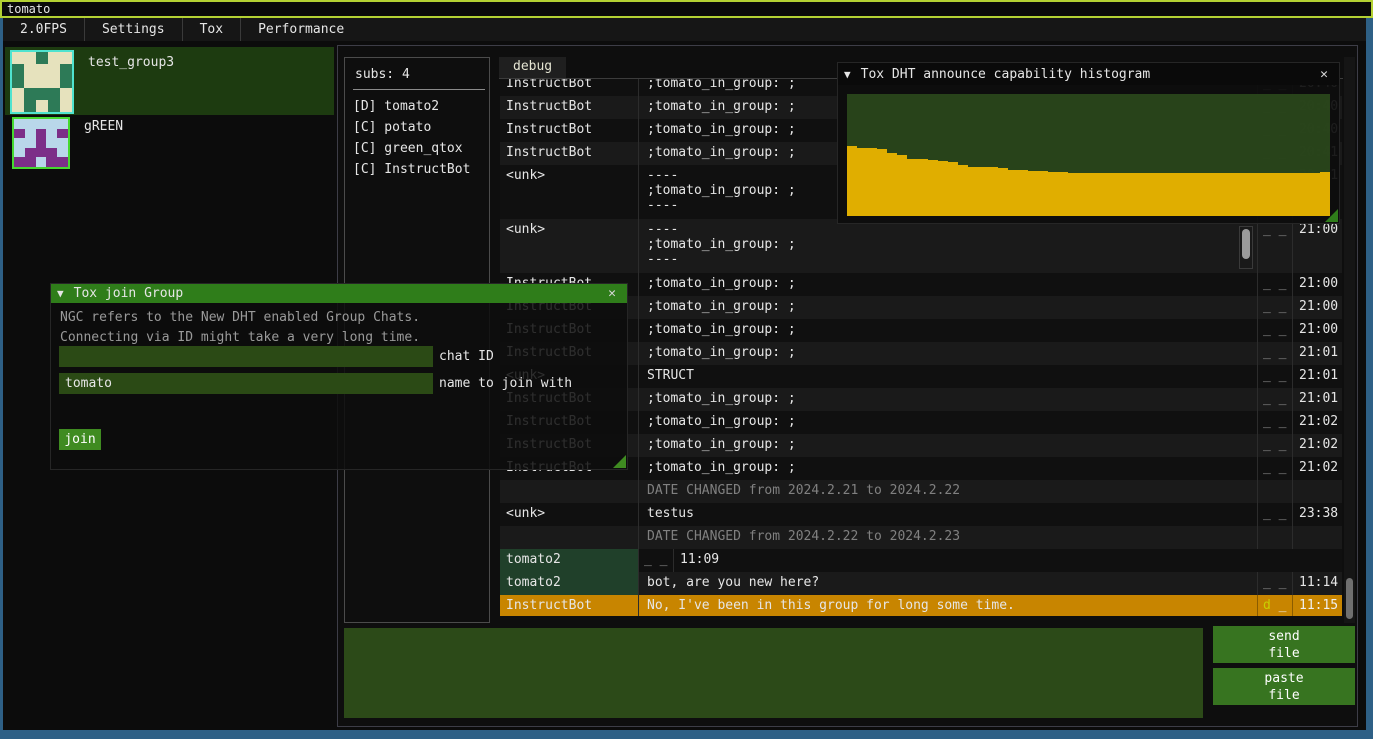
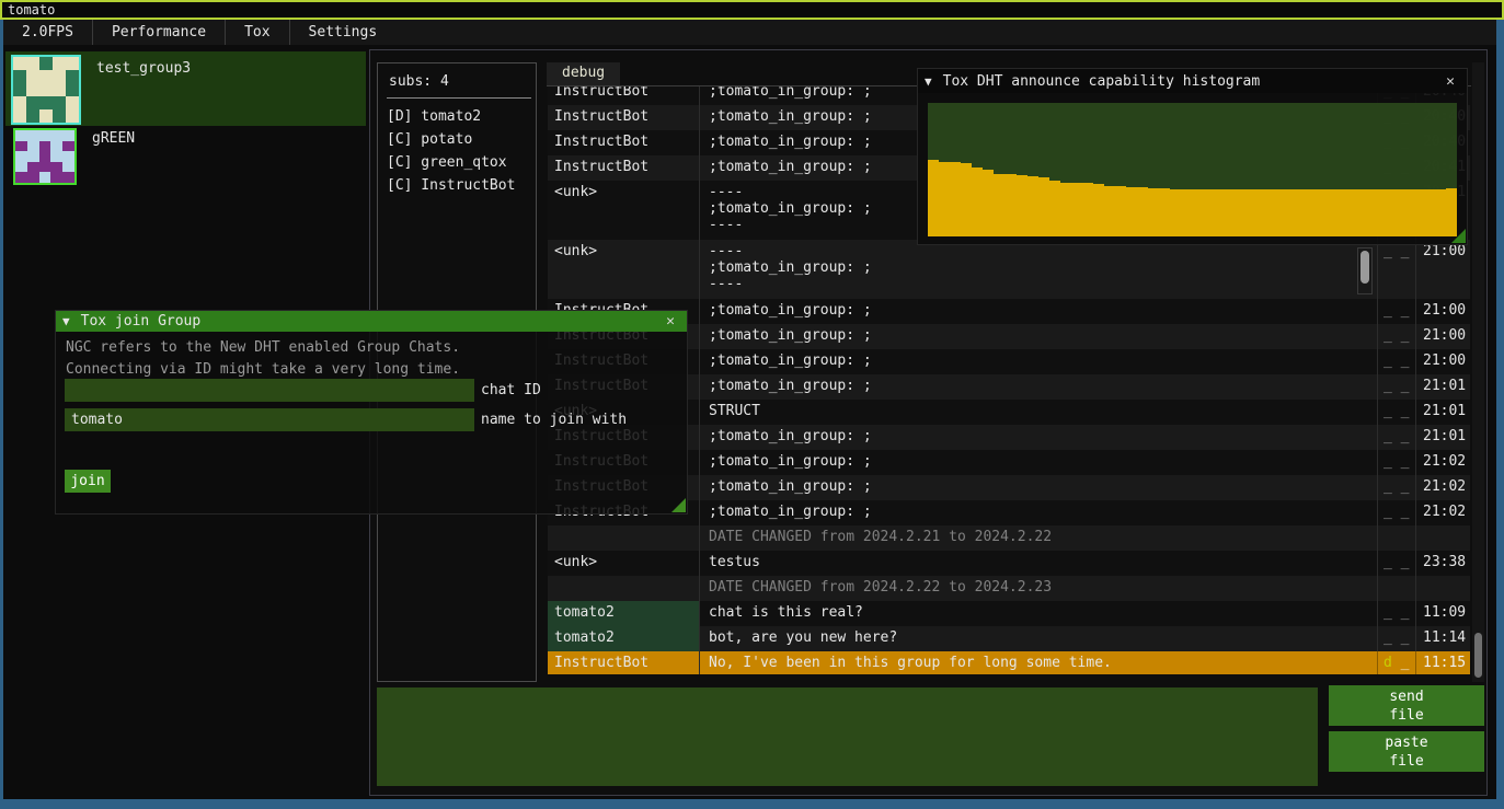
  tomato
  2.0FPS
- Settings
+ Performance
  Tox
- Performance
+ Settings
  test_group3
  gREEN
  subs: 4
  [D] tomato2
  [C] potato
  [C] green_qtox
  [C] InstructBot
  debug
  InstructBot
  ;tomato_in_group: ;
  InstructBot
  ;tomato_in_group: ;
  InstructBot
  ;tomato_in_group: ;
  InstructBot
  ;tomato_in_group: ;
  <unk>
  ----
  ;tomato_in_group: ;
  ----
  <unk>
  ----
  ;tomato_in_group: ;
  ----
  _ _
  21:00
  ;tomato_in_group: ;
  _ _
  21:00
  InstructBot
  ;tomato_in_group: ;
  _ _
  21:00
  InstructBot
  ;tomato_in_group: ;
  _ _
  21:00
  InstructBot
  ;tomato_in_group: ;
  _ _
  21:01
  <unk>
  STRUCT
  _ _
  21:01
  InstructBot
  ;tomato_in_group: ;
  _ _
  21:01
  InstructBot
  ;tomato_in_group: ;
  _ _
  21:02
  InstructBot
  ;tomato_in_group: ;
  _ _
  21:02
  InstructBot
  ;tomato_in_group: ;
  _ _
  21:02
  DATE CHANGED from 2024.2.21 to 2024.2.22
  <unk>
  testus
  _ _
  23:38
  DATE CHANGED from 2024.2.22 to 2024.2.23
  tomato2
+ chat is this real?
  _ _
  11:09
  tomato2
  bot, are you new here?
  _ _
  11:14
  InstructBot
  No, I've been in this group for long some time.
  d _
  11:15
  send
  file
  paste
  file
  ▼
  Tox DHT announce capability histogram
  ✕
  ▼
  Tox join Group
  ✕
  NGC refers to the New DHT enabled Group Chats.
  Connecting via ID might take a very long time.
  chat ID
  tomato
  name to join with
  join
